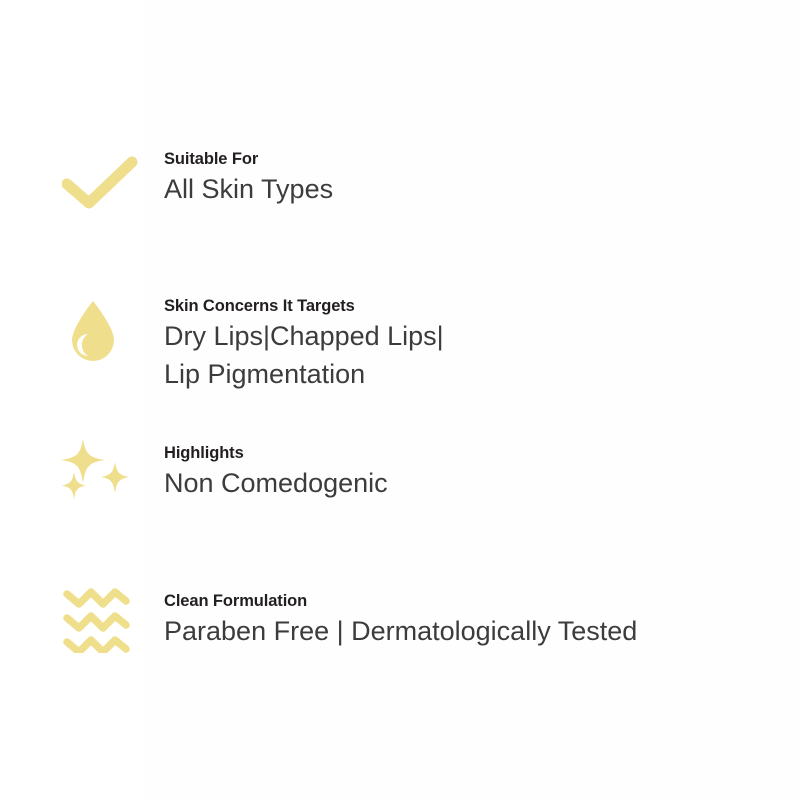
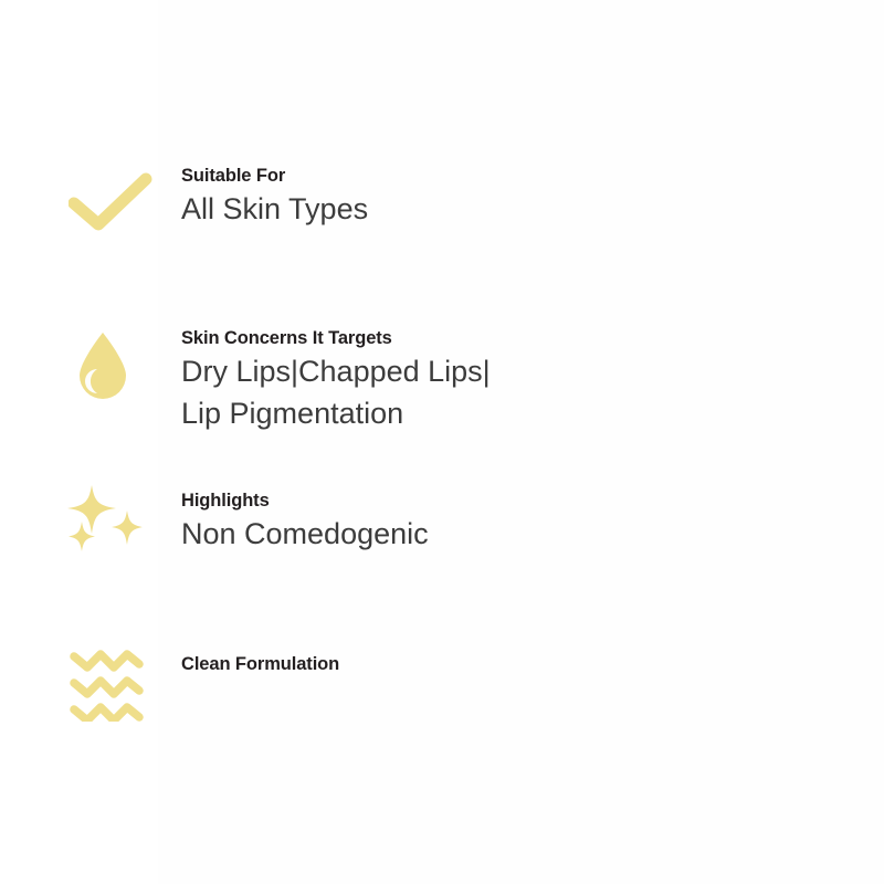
  Suitable For
  All Skin Types
  Skin Concerns It Targets
  Dry Lips|Chapped Lips|
  Lip Pigmentation
  Highlights
  Non Comedogenic
  Clean Formulation
- Paraben Free | Dermatologically Tested
